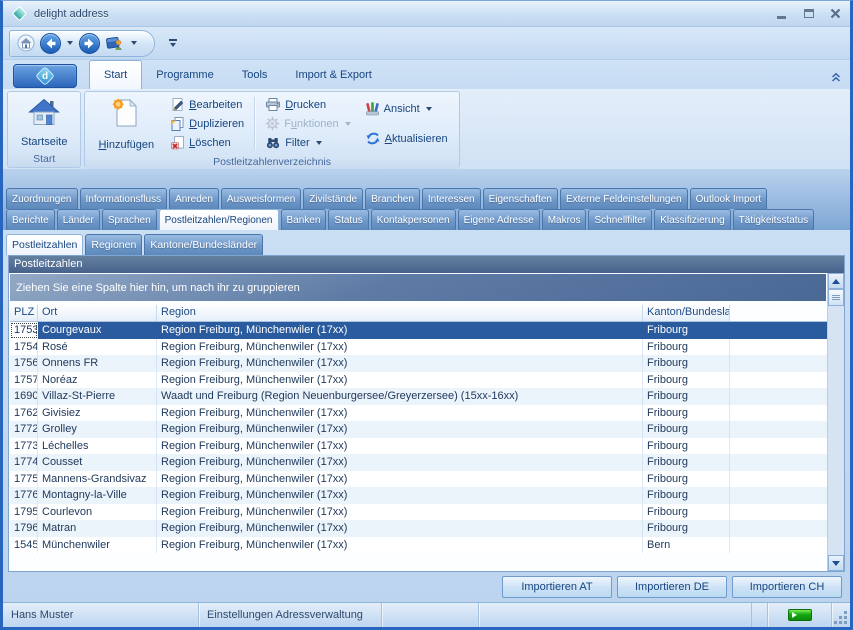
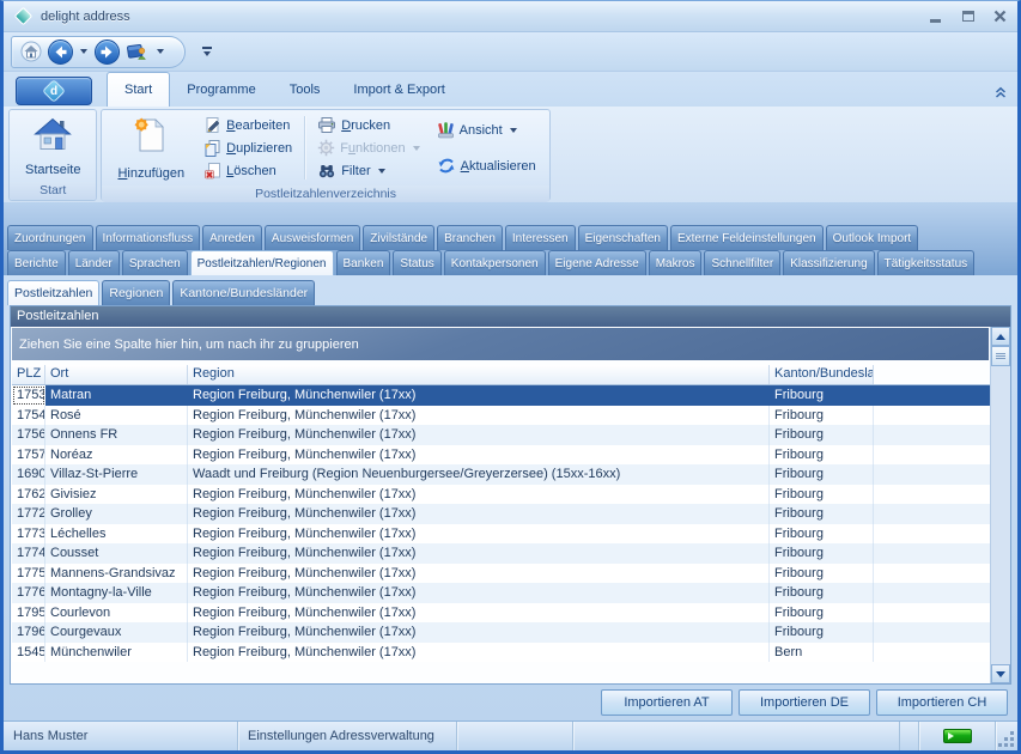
  delight address
  d
  Start
  Programme
  Tools
  Import & Export
  Startseite
  Start
  Hinzufügen
  Bearbeiten
  Duplizieren
  Löschen
  Drucken
  Funktionen
  Filter
  Ansicht
  Aktualisieren
  Postleitzahlenverzeichnis
  Zuordnungen
  Informationsfluss
  Anreden
  Ausweisformen
  Zivilstände
  Branchen
  Interessen
  Eigenschaften
  Externe Feldeinstellungen
  Outlook Import
  Berichte
  Länder
  Sprachen
  Postleitzahlen/Regionen
  Banken
  Status
  Kontakpersonen
  Eigene Adresse
  Makros
  Schnellfilter
  Klassifizierung
  Tätigkeitsstatus
  Postleitzahlen
  Regionen
  Kantone/Bundesländer
  Postleitzahlen
  Ziehen Sie eine Spalte hier hin, um nach ihr zu gruppieren
  PLZ
  Ort
  Region
  Kanton/Bundesla
  1753
- Courgevaux
+ Matran
  Region Freiburg, Münchenwiler (17xx)
  Fribourg
  1754
  Rosé
  Region Freiburg, Münchenwiler (17xx)
  Fribourg
  1756
  Onnens FR
  Region Freiburg, Münchenwiler (17xx)
  Fribourg
  1757
  Noréaz
  Region Freiburg, Münchenwiler (17xx)
  Fribourg
  1690
  Villaz-St-Pierre
  Waadt und Freiburg (Region Neuenburgersee/Greyerzersee) (15xx-16xx)
  Fribourg
  1762
  Givisiez
  Region Freiburg, Münchenwiler (17xx)
  Fribourg
  1772
  Grolley
  Region Freiburg, Münchenwiler (17xx)
  Fribourg
  1773
  Léchelles
  Region Freiburg, Münchenwiler (17xx)
  Fribourg
  1774
  Cousset
  Region Freiburg, Münchenwiler (17xx)
  Fribourg
  1775
  Mannens-Grandsivaz
  Region Freiburg, Münchenwiler (17xx)
  Fribourg
  1776
  Montagny-la-Ville
  Region Freiburg, Münchenwiler (17xx)
  Fribourg
  1795
  Courlevon
  Region Freiburg, Münchenwiler (17xx)
  Fribourg
  1796
- Matran
+ Courgevaux
  Region Freiburg, Münchenwiler (17xx)
  Fribourg
  1545
  Münchenwiler
  Region Freiburg, Münchenwiler (17xx)
  Bern
  Importieren AT
  Importieren DE
  Importieren CH
  Hans Muster
  Einstellungen Adressverwaltung
